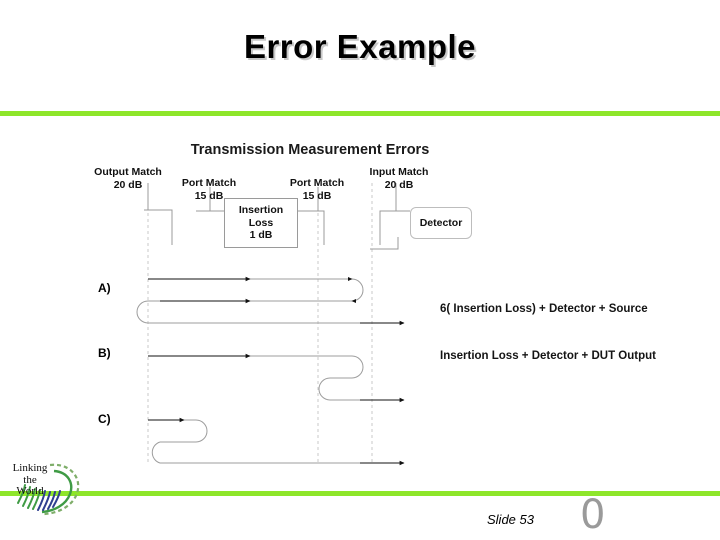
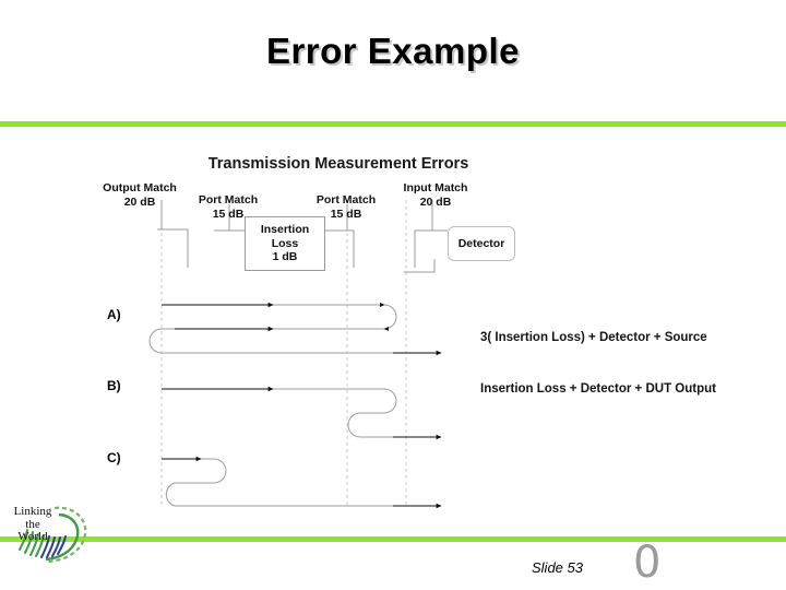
  Error Example
  Transmission Measurement Errors
  Output Match
  20 dB
  Port Match
  15 dB
  Port Match
  15 dB
  Input Match
  20 dB
  Insertion
  Loss
  1 dB
  Detector
  A)
  B)
  C)
- 6( Insertion Loss) + Detector + Source
+ 3( Insertion Loss) + Detector + Source
  Insertion Loss + Detector + DUT Output
  Slide 53
  0
  Linking
  the
  World
